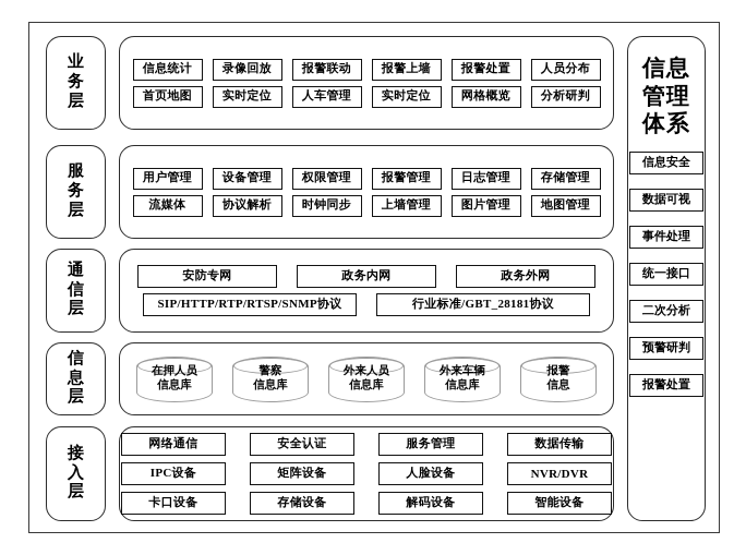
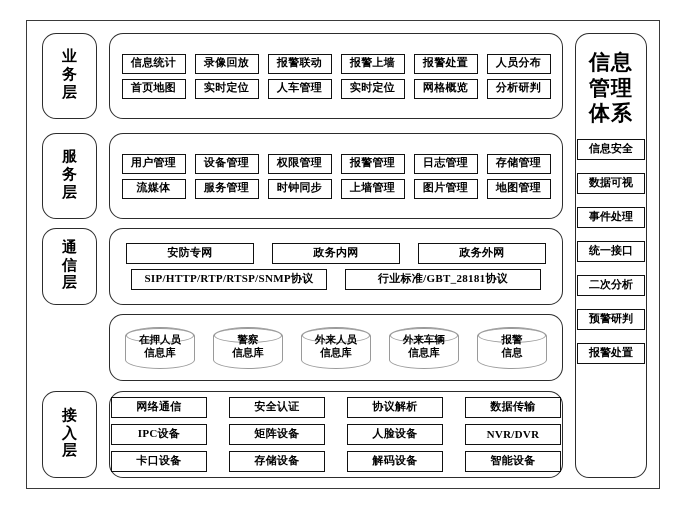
  业务层
  信息统计
  录像回放
  报警联动
  报警上墙
  报警处置
  人员分布
  首页地图
  实时定位
  人车管理
  实时定位
  网格概览
  分析研判
  服务层
  用户管理
  设备管理
  权限管理
  报警管理
  日志管理
  存储管理
  流媒体
- 协议解析
+ 服务管理
  时钟同步
  上墙管理
  图片管理
  地图管理
  通信层
  安防专网
  政务内网
  政务外网
  SIP/HTTP/RTP/RTSP/SNMP协议
  行业标准/GBT_28181协议
- 信息层
  在押人员
  信息库
  警察
  信息库
  外来人员
  信息库
  外来车辆
  信息库
  报警
  信息
  接入层
  网络通信
  安全认证
- 服务管理
+ 协议解析
  数据传输
  IPC设备
  矩阵设备
  人脸设备
  NVR/DVR
  卡口设备
  存储设备
  解码设备
  智能设备
  信息管理体系
  信息安全
  数据可视
  事件处理
  统一接口
  二次分析
  预警研判
  报警处置
